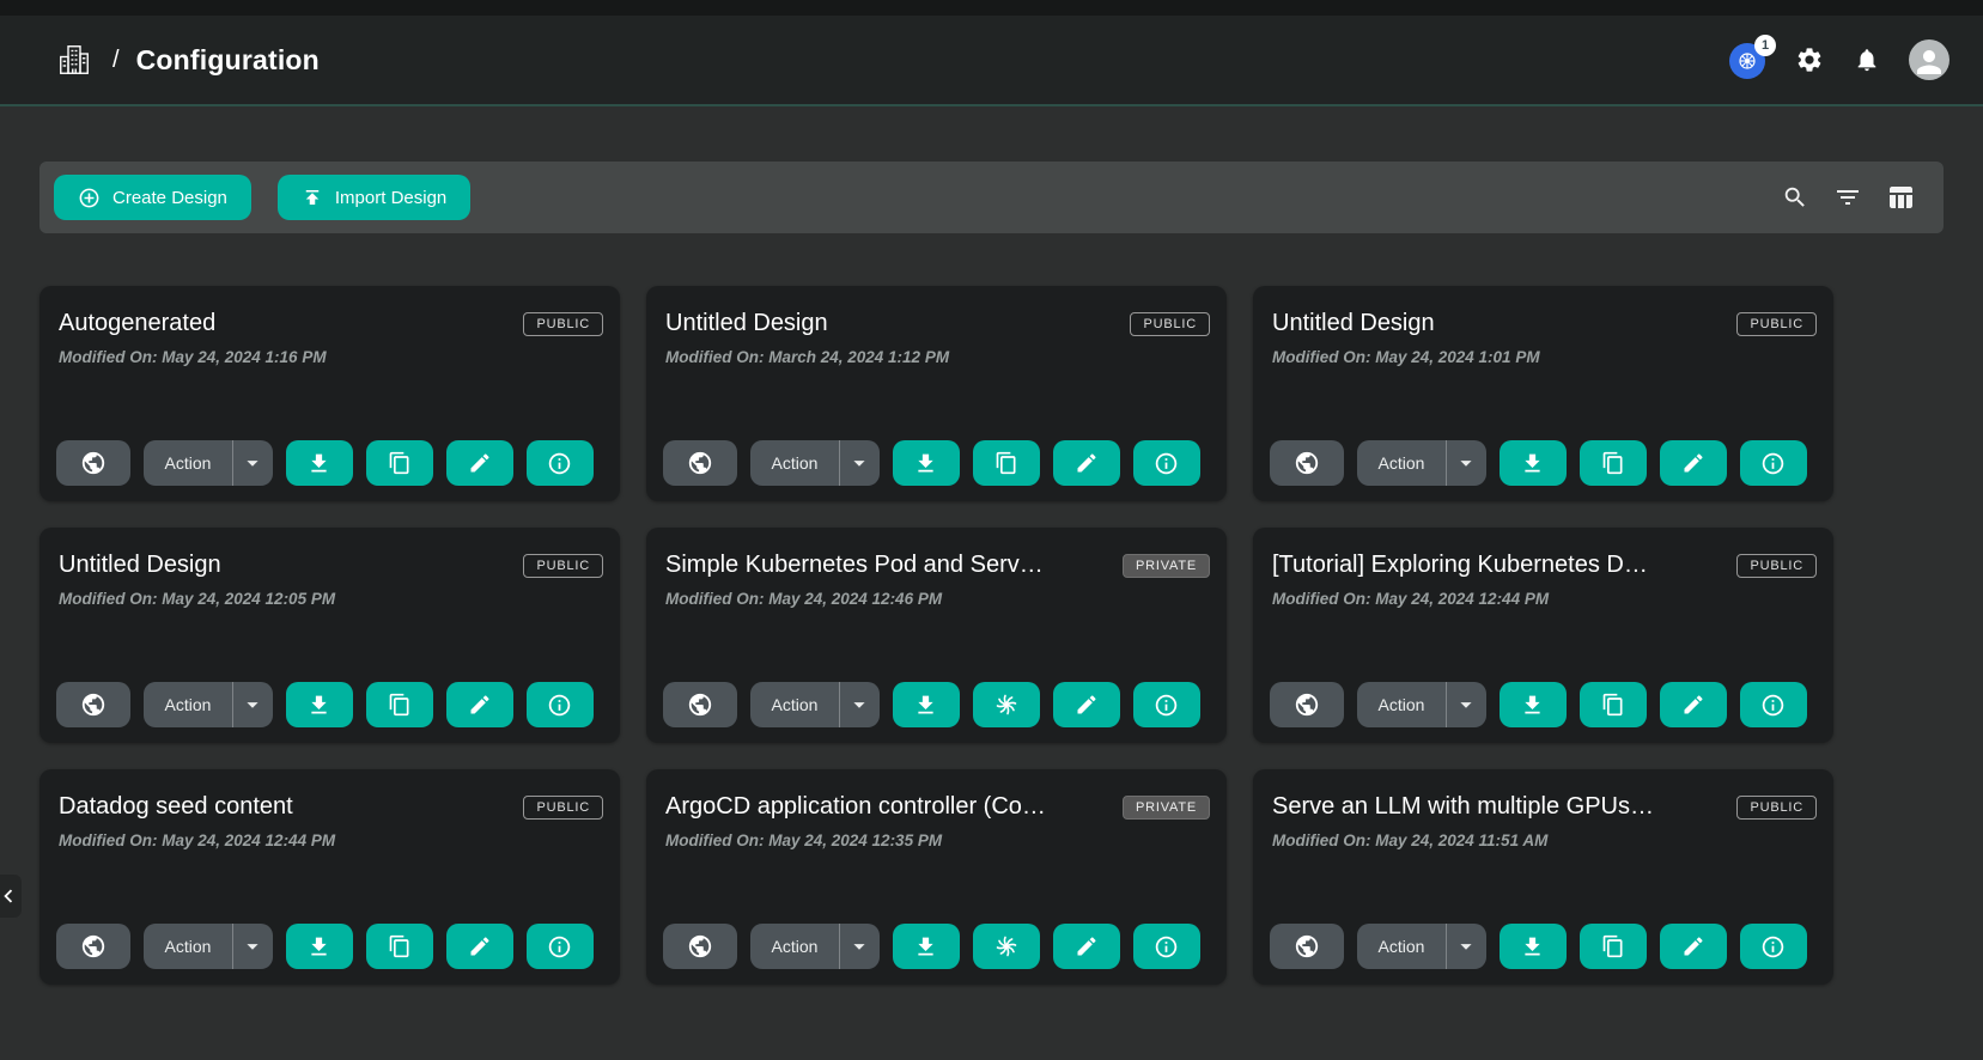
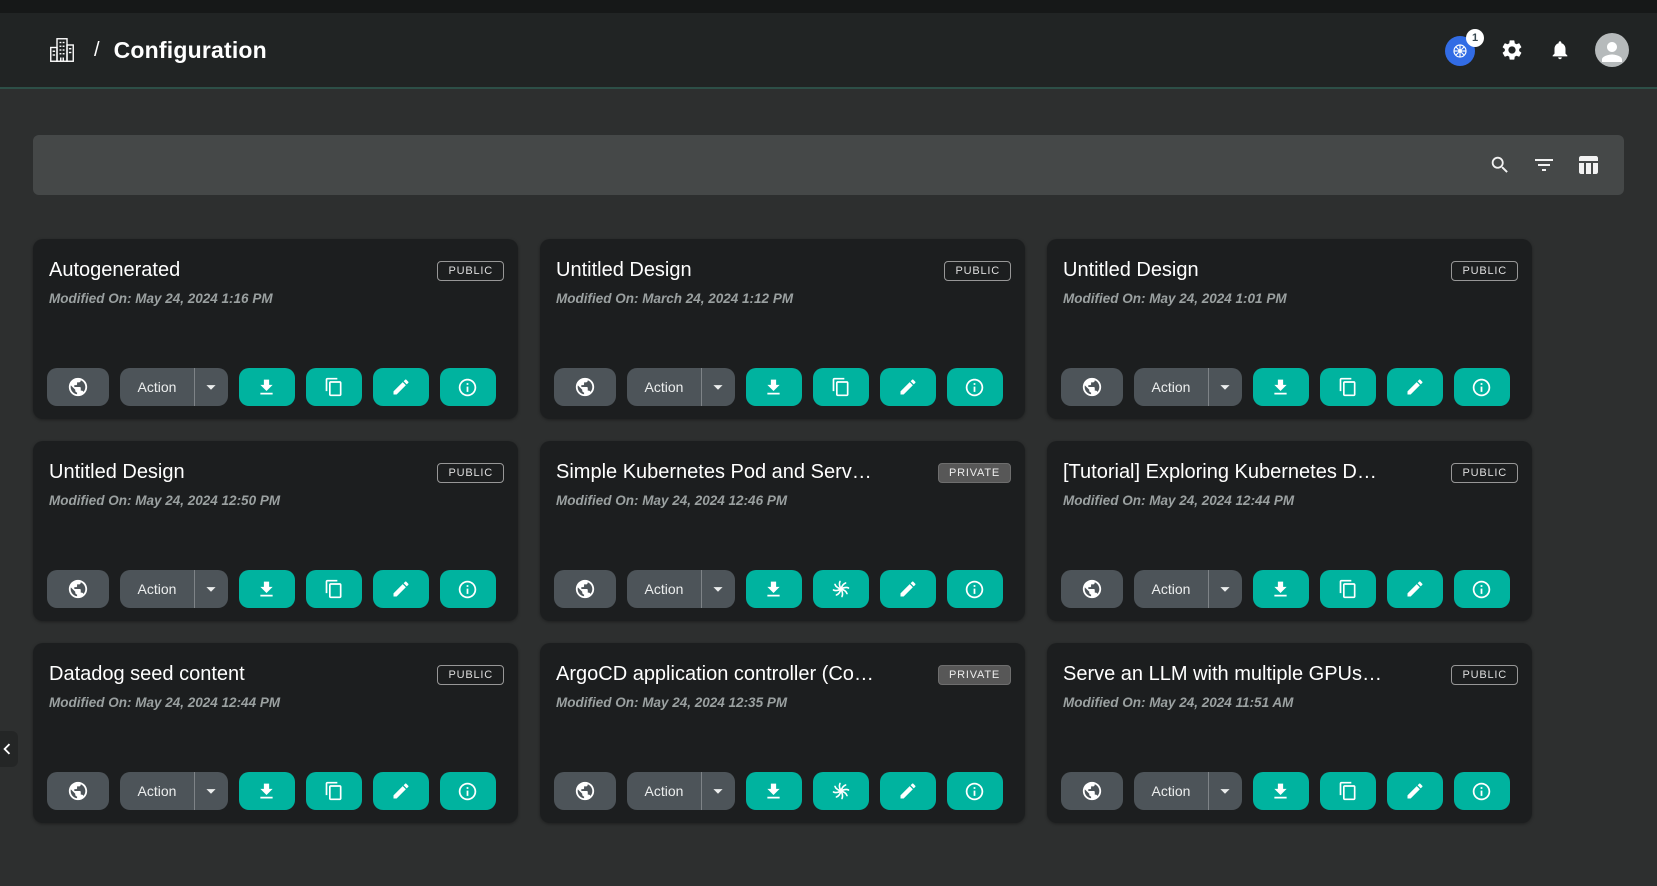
  /
  Configuration
  1
- Create Design
- Import Design
  Autogenerated
  PUBLIC
  Modified On: May 24, 2024 1:16 PM
  Action
  Untitled Design
  PUBLIC
  Modified On: March 24, 2024 1:12 PM
  Action
  Untitled Design
  PUBLIC
  Modified On: May 24, 2024 1:01 PM
  Action
  Untitled Design
  PUBLIC
- Modified On: May 24, 2024 12:05 PM
+ Modified On: May 24, 2024 12:50 PM
  Action
  Simple Kubernetes Pod and Serv…
  PRIVATE
  Modified On: May 24, 2024 12:46 PM
  Action
  [Tutorial] Exploring Kubernetes D…
  PUBLIC
  Modified On: May 24, 2024 12:44 PM
  Action
  Datadog seed content
  PUBLIC
  Modified On: May 24, 2024 12:44 PM
  Action
  ArgoCD application controller (Co…
  PRIVATE
  Modified On: May 24, 2024 12:35 PM
  Action
  Serve an LLM with multiple GPUs…
  PUBLIC
  Modified On: May 24, 2024 11:51 AM
  Action
